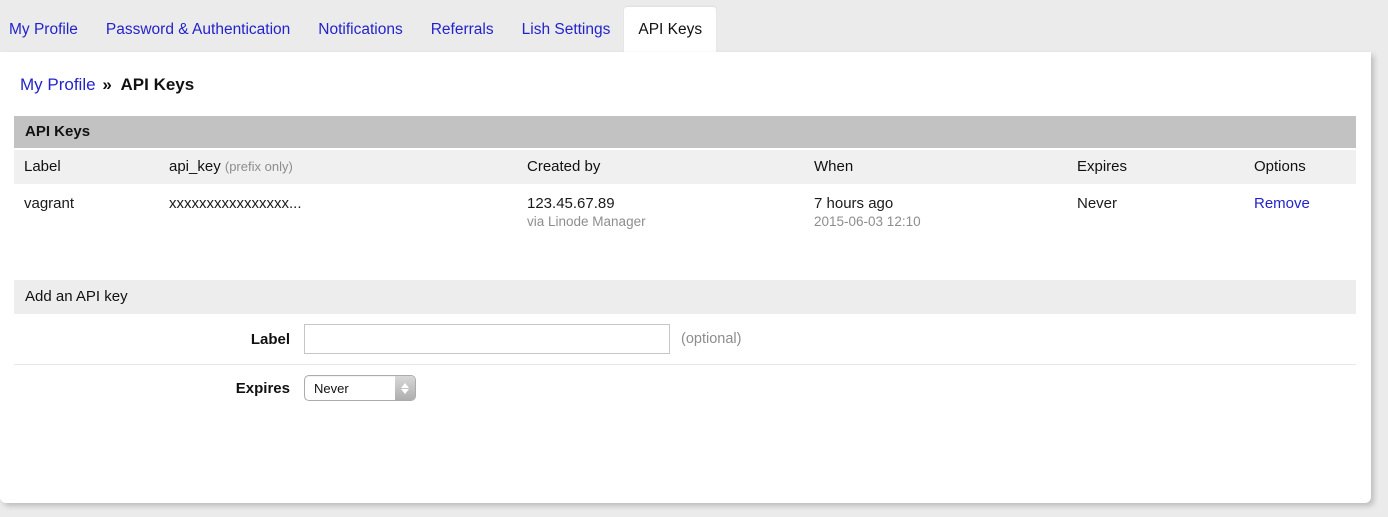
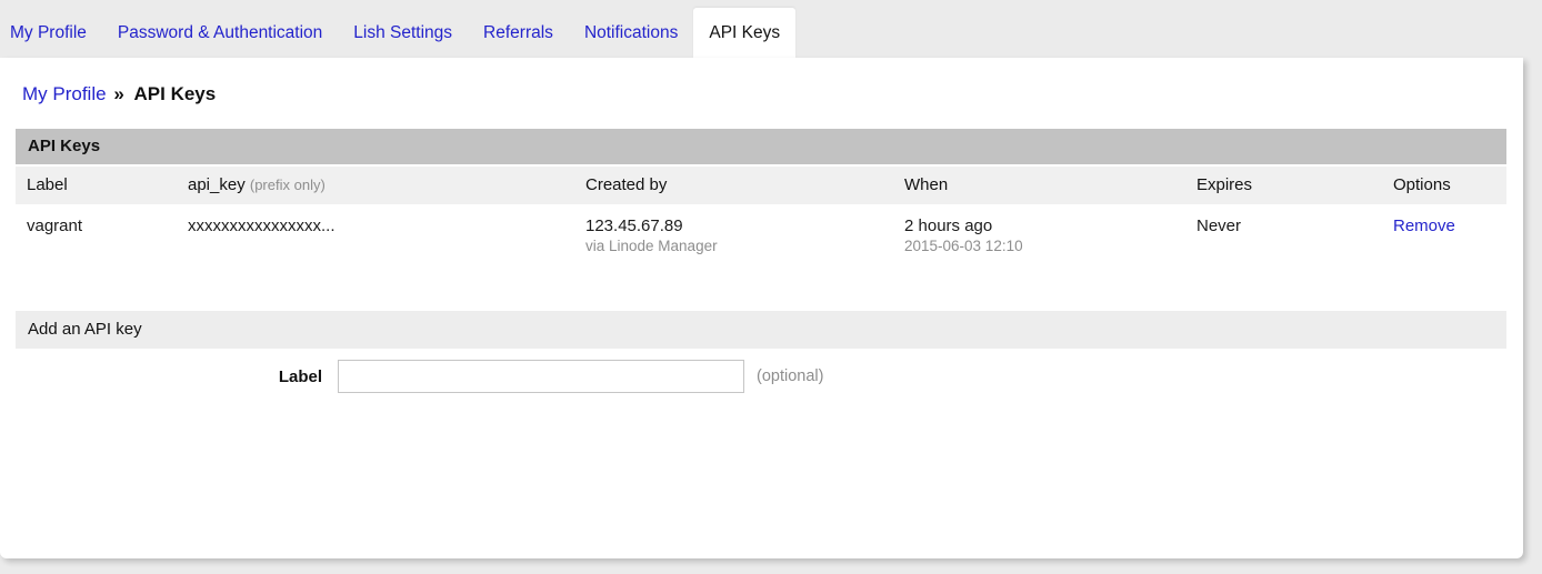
  My Profile
  Password & Authentication
- Notifications
+ Lish Settings
  Referrals
- Lish Settings
+ Notifications
  API Keys
  My Profile » API Keys
  API Keys
  Label	api_key (prefix only)	Created by	When	Expires	Options
- vagrant	xxxxxxxxxxxxxxxx...	123.45.67.89 via Linode Manager	7 hours ago 2015-06-03 12:10	Never	Remove
+ vagrant	xxxxxxxxxxxxxxxx...	123.45.67.89 via Linode Manager	2 hours ago 2015-06-03 12:10	Never	Remove
  Add an API key
  Label
  (optional)
- Expires
- Never
